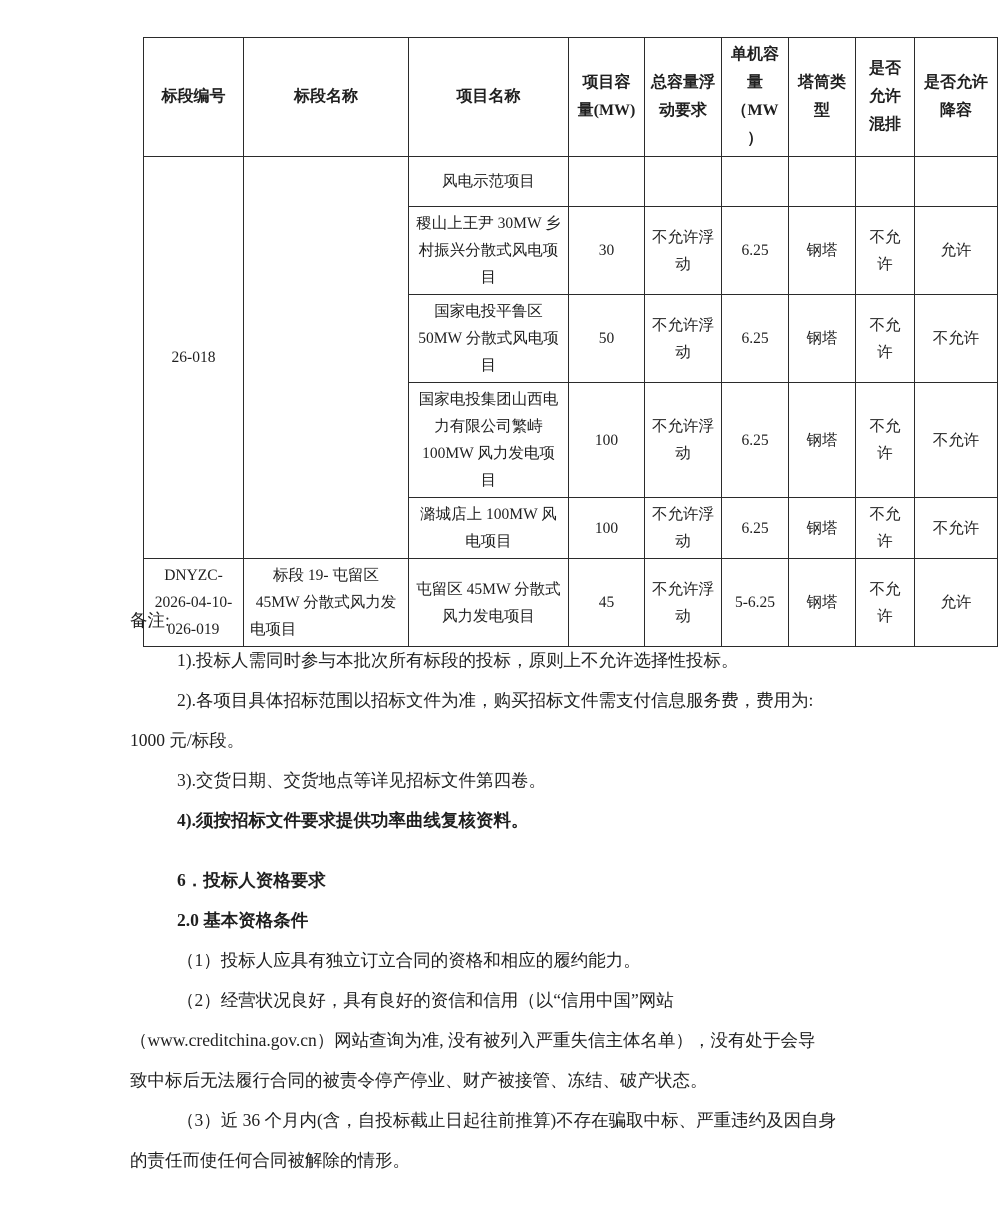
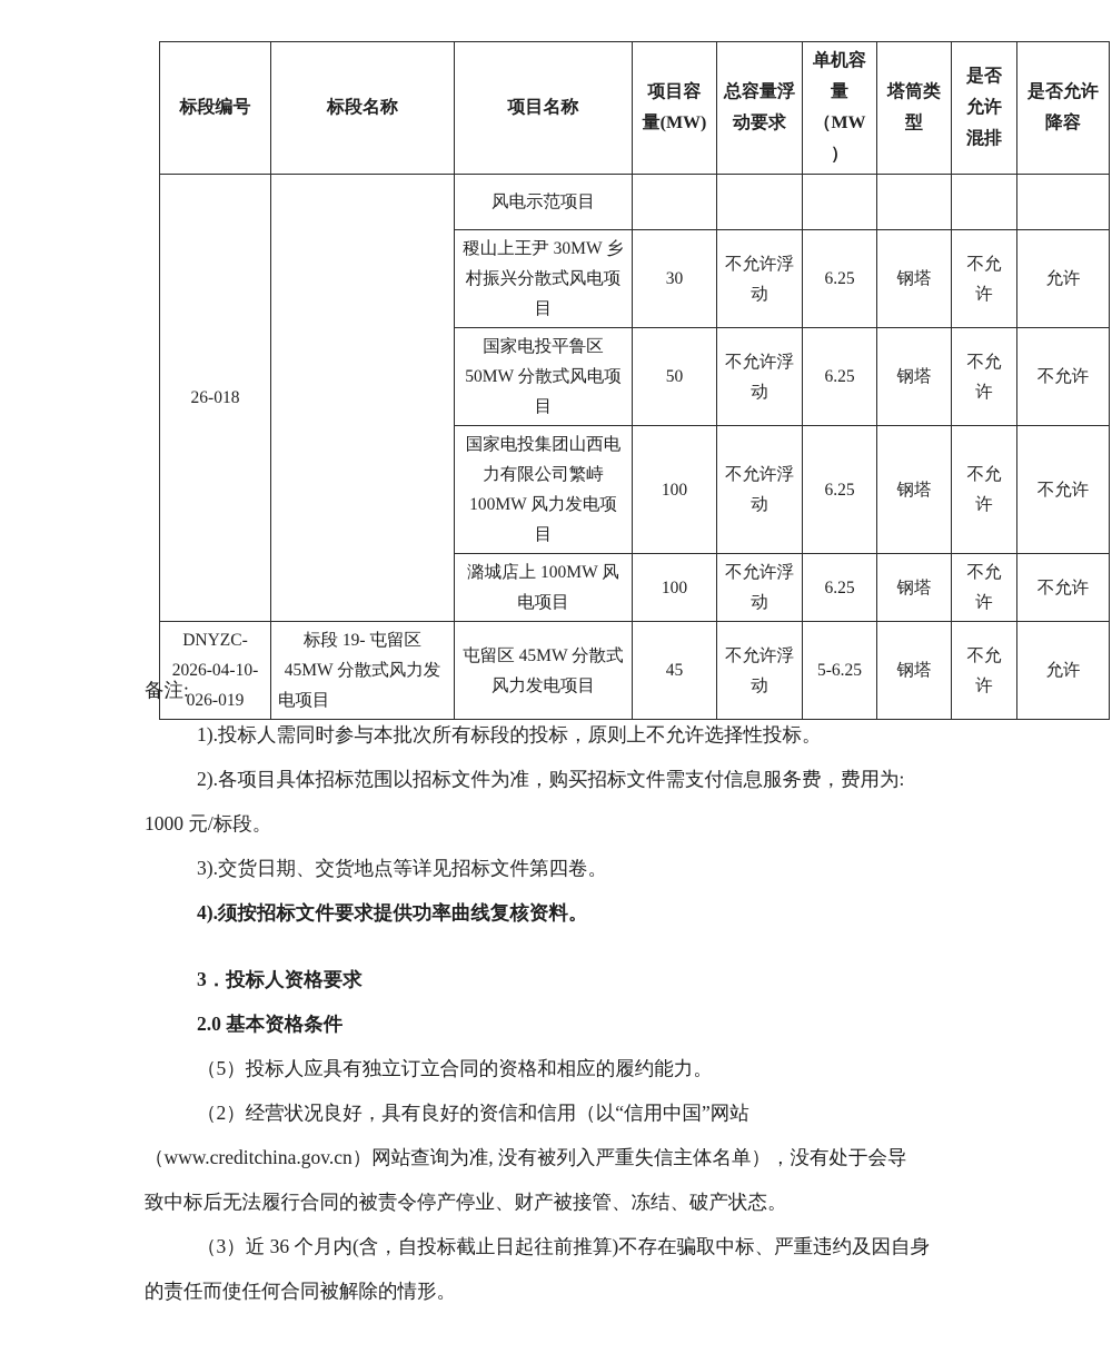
  标段编号	标段名称	项目名称	项目容量(MW)	总容量浮动要求	单机容量（MW）	塔筒类型	是否允许混排	是否允许降容
  26-018		风电示范项目
  稷山上王尹 30MW 乡村振兴分散式风电项目	30	不允许浮动	6.25	钢塔	不允许	允许
  国家电投平鲁区 50MW 分散式风电项目	50	不允许浮动	6.25	钢塔	不允许	不允许
  国家电投集团山西电力有限公司繁峙 100MW 风力发电项目	100	不允许浮动	6.25	钢塔	不允许	不允许
  潞城店上 100MW 风电项目	100	不允许浮动	6.25	钢塔	不允许	不允许
  DNYZC-2026-04-10-026-019	标段 19- 屯留区 45MW 分散式风力发电项目	屯留区 45MW 分散式风力发电项目	45	不允许浮动	5-6.25	钢塔	不允许	允许
  备注:
  1).投标人需同时参与本批次所有标段的投标，原则上不允许选择性投标。
  2).各项目具体招标范围以招标文件为准，购买招标文件需支付信息服务费，费用为:
  1000 元/标段。
  3).交货日期、交货地点等详见招标文件第四卷。
  4).须按招标文件要求提供功率曲线复核资料。
- 6．投标人资格要求
+ 3．投标人资格要求
  2.0 基本资格条件
- （1）投标人应具有独立订立合同的资格和相应的履约能力。
+ （5）投标人应具有独立订立合同的资格和相应的履约能力。
  （2）经营状况良好，具有良好的资信和信用（以“信用中国”网站
  （www.creditchina.gov.cn）网站查询为准, 没有被列入严重失信主体名单），没有处于会导
  致中标后无法履行合同的被责令停产停业、财产被接管、冻结、破产状态。
  （3）近 36 个月内(含，自投标截止日起往前推算)不存在骗取中标、严重违约及因自身
  的责任而使任何合同被解除的情形。
